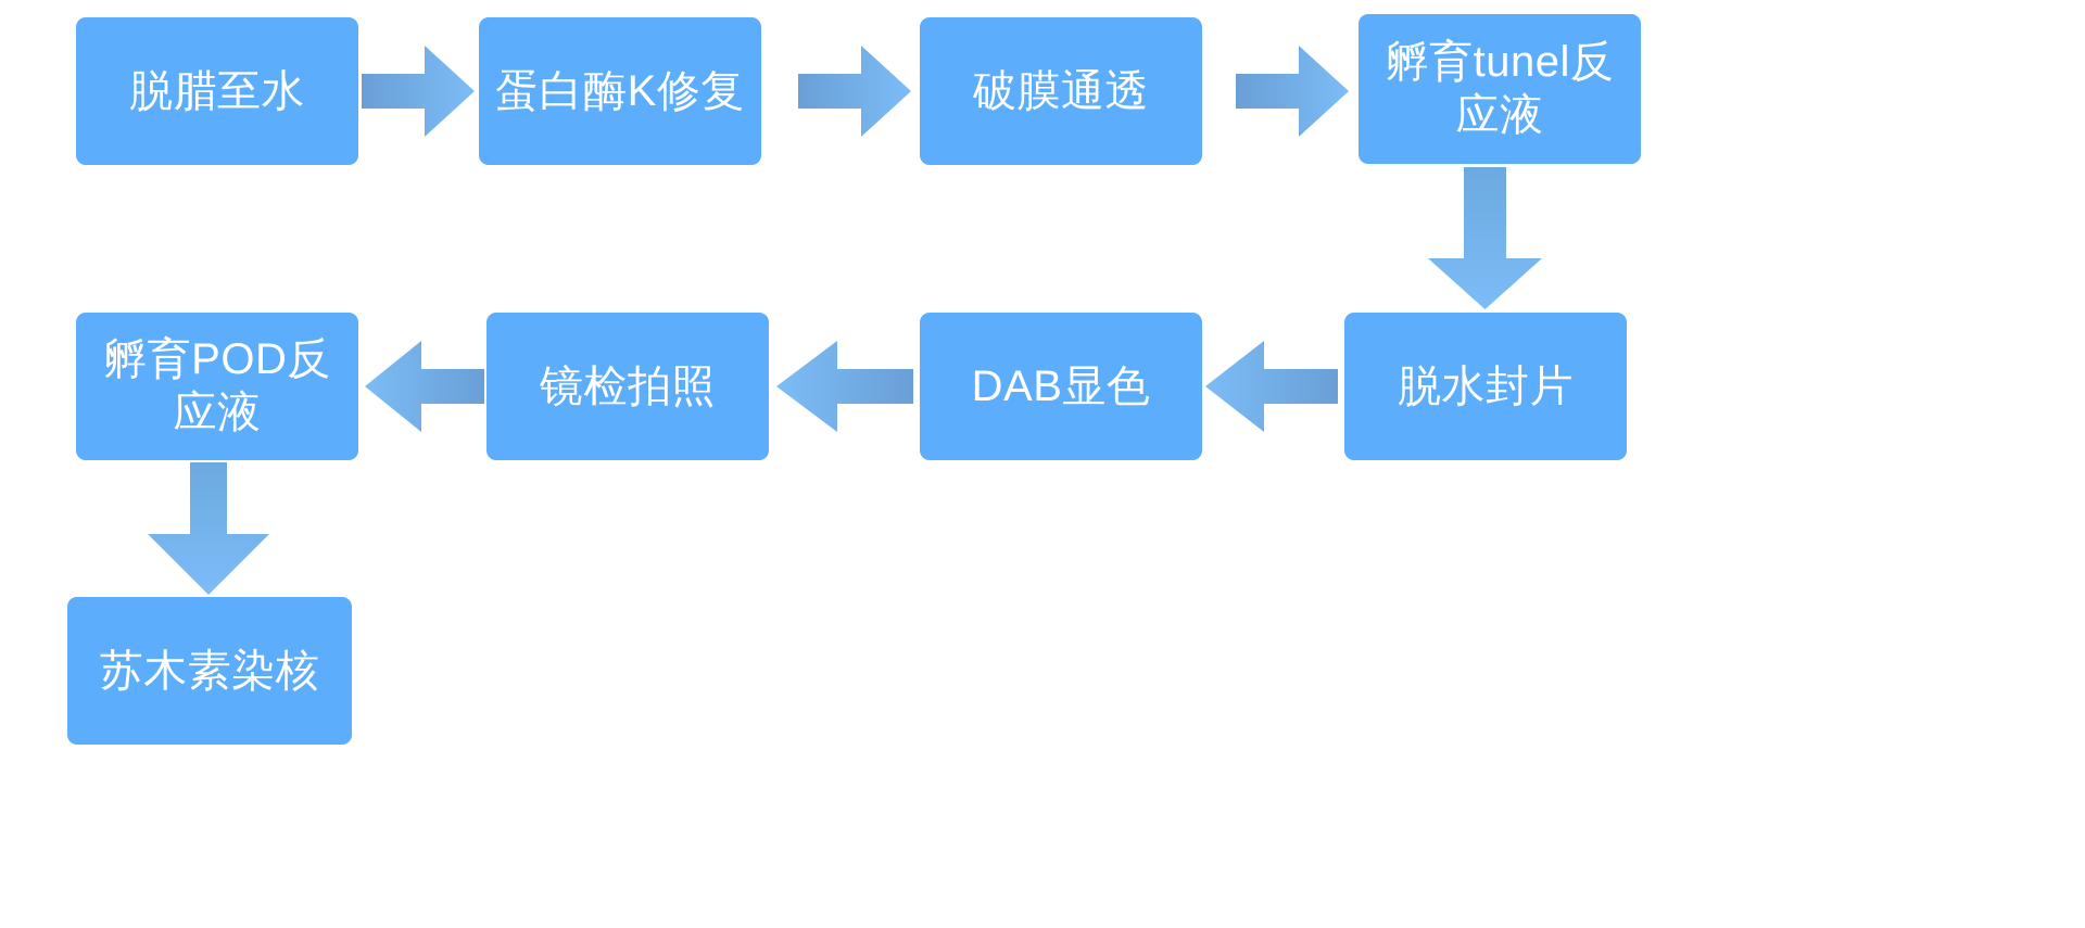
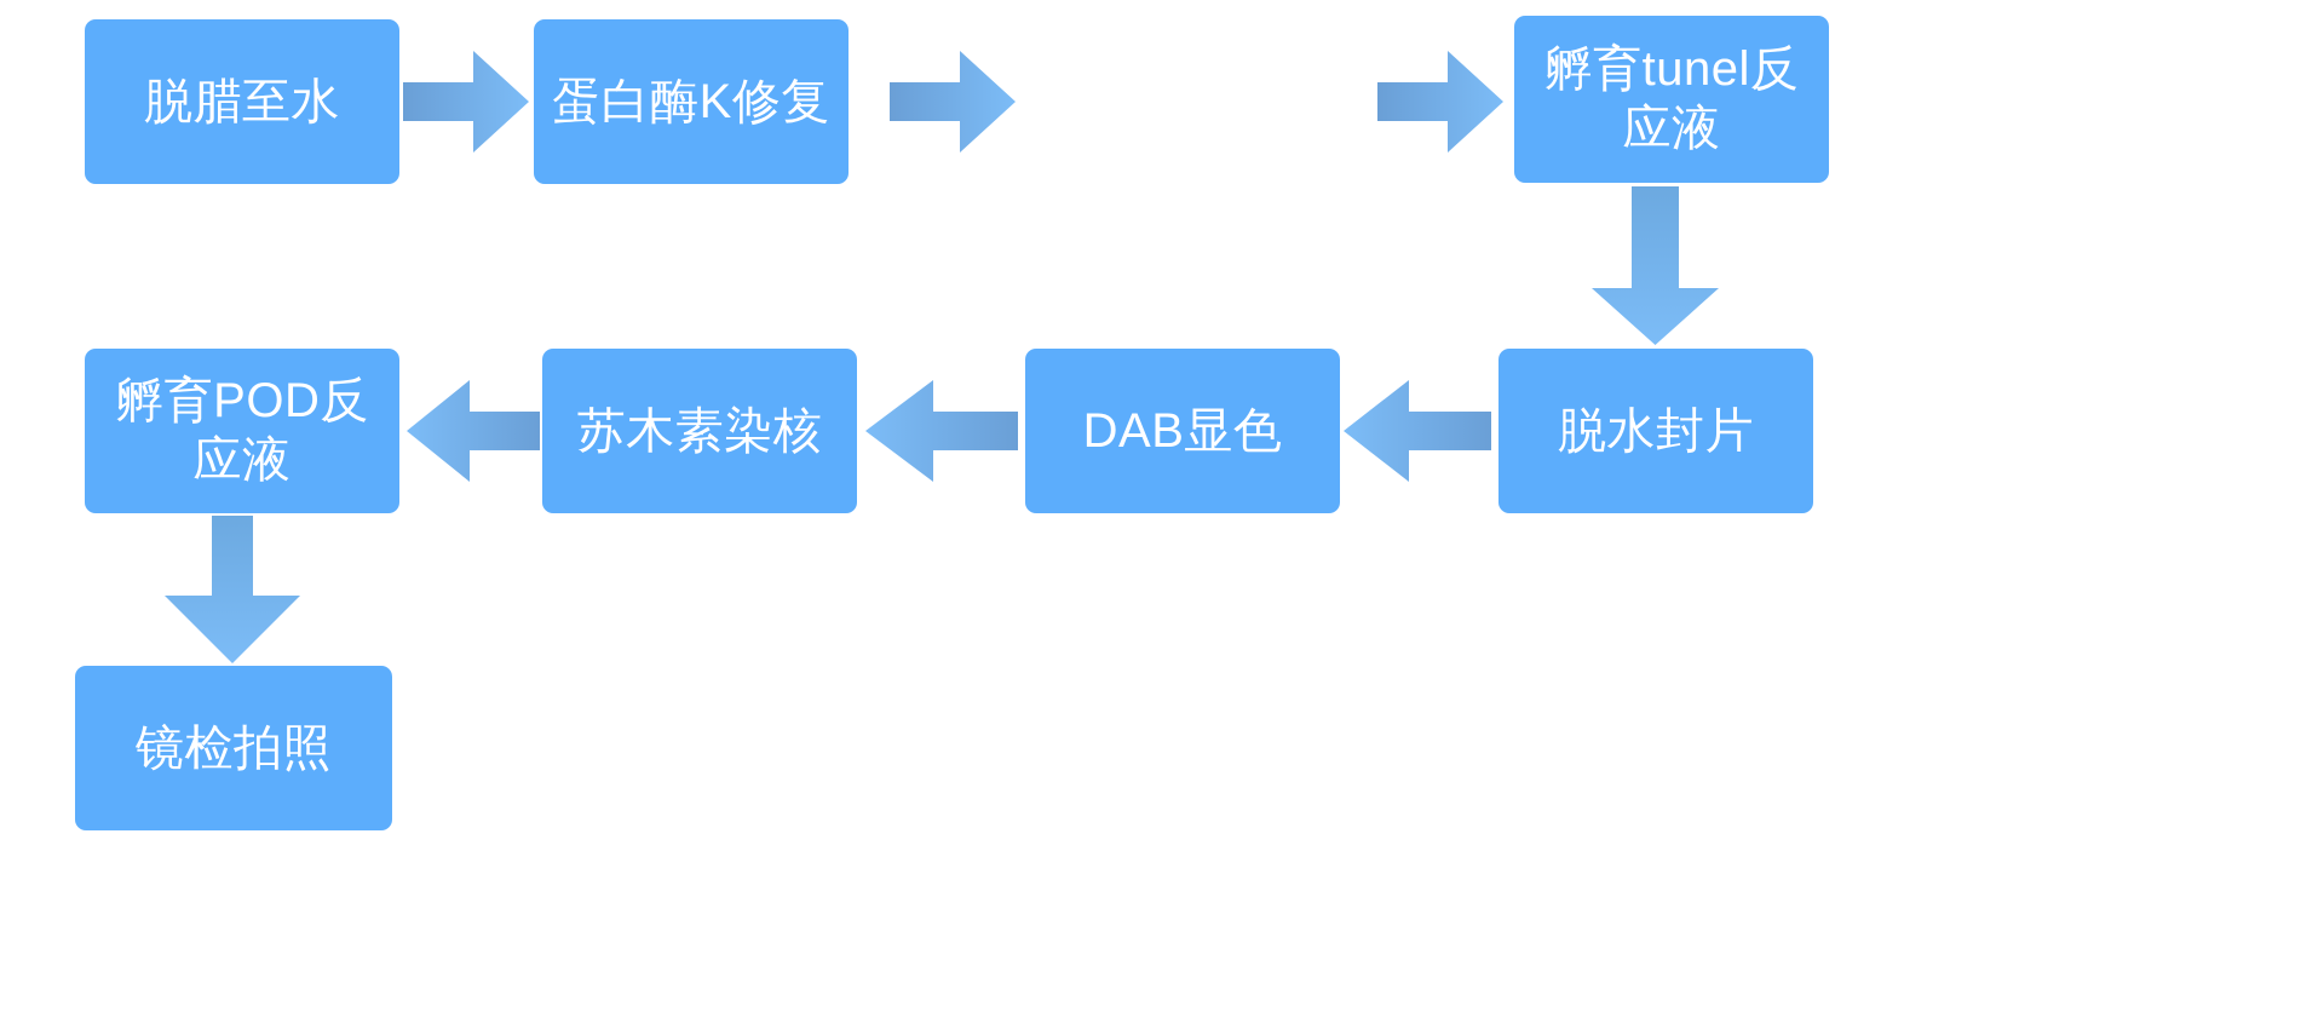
  脱腊至水
  蛋白酶K修复
- 破膜通透
  孵育tunel反应液
  脱水封片
  DAB显色
- 镜检拍照
+ 苏木素染核
  孵育POD反应液
- 苏木素染核
+ 镜检拍照
